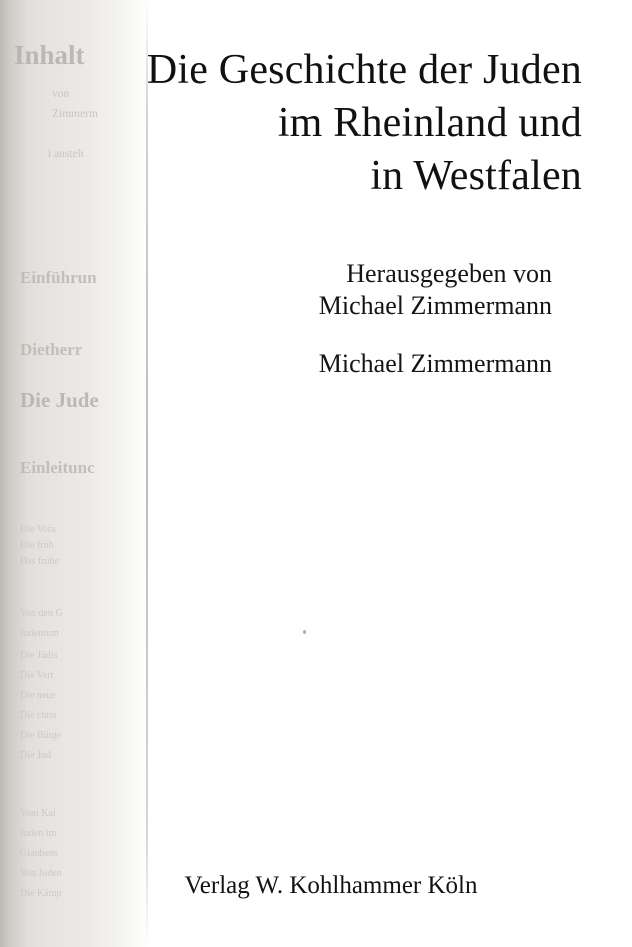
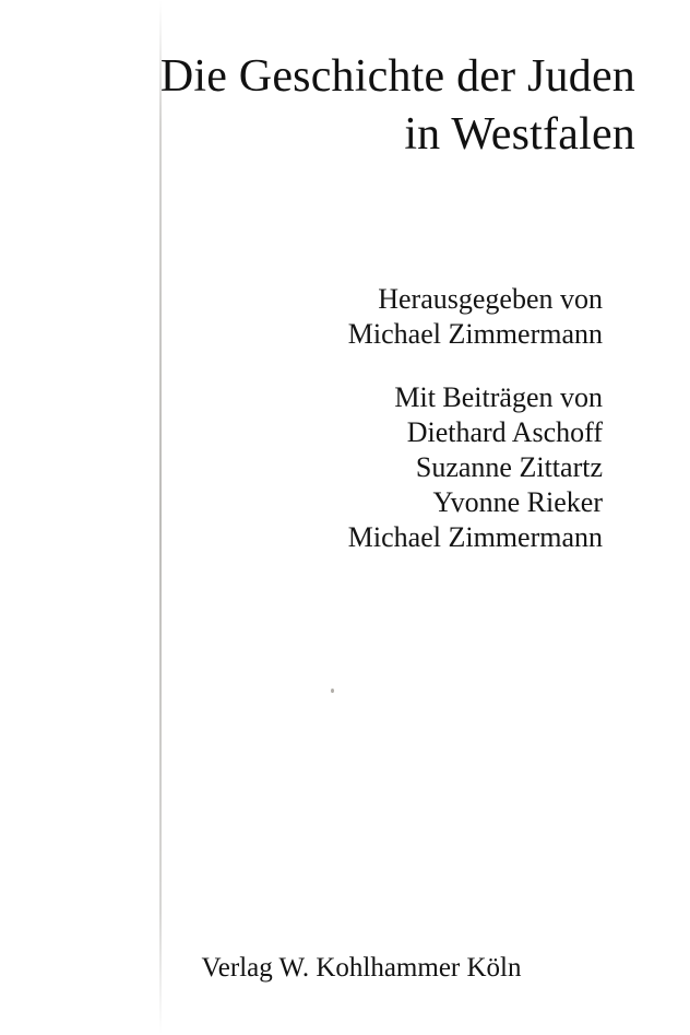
- Inhalt
- von
- Zimmerm
- i ansteh
- Einführun
- Dietherr
- Die Jude
- Einleitunc
- Die Vora
- Die früh
- Das frühe
- Von den G
- Judentum
- Die Jüdis
- Die Vert
- Die neue
- Die chris
- Die Bürge
- Die Jud
- Vom Kai
- Juden im
- Glaubens
- Von Juden
- Die Kämp
  Die Geschichte der Juden
- im Rheinland und
  in Westfalen
  Herausgegeben von
  Michael Zimmermann
+ Mit Beiträgen von
+ Diethard Aschoff
+ Suzanne Zittartz
+ Yvonne Rieker
  Michael Zimmermann
  Verlag W. Kohlhammer Köln
